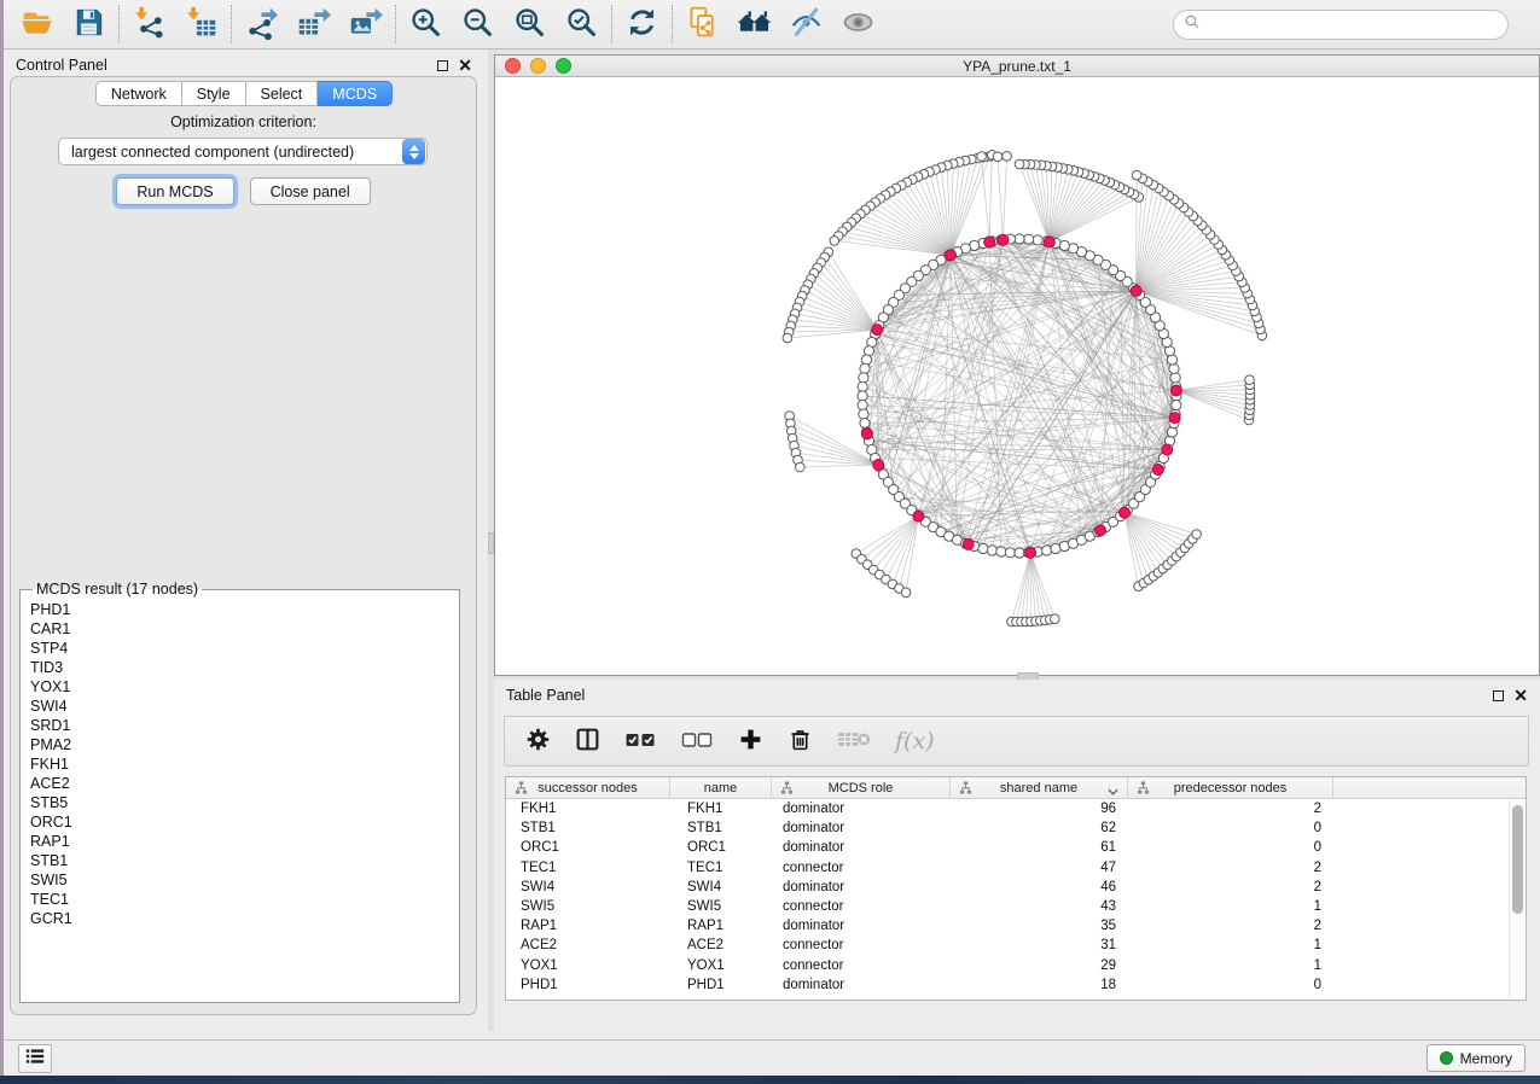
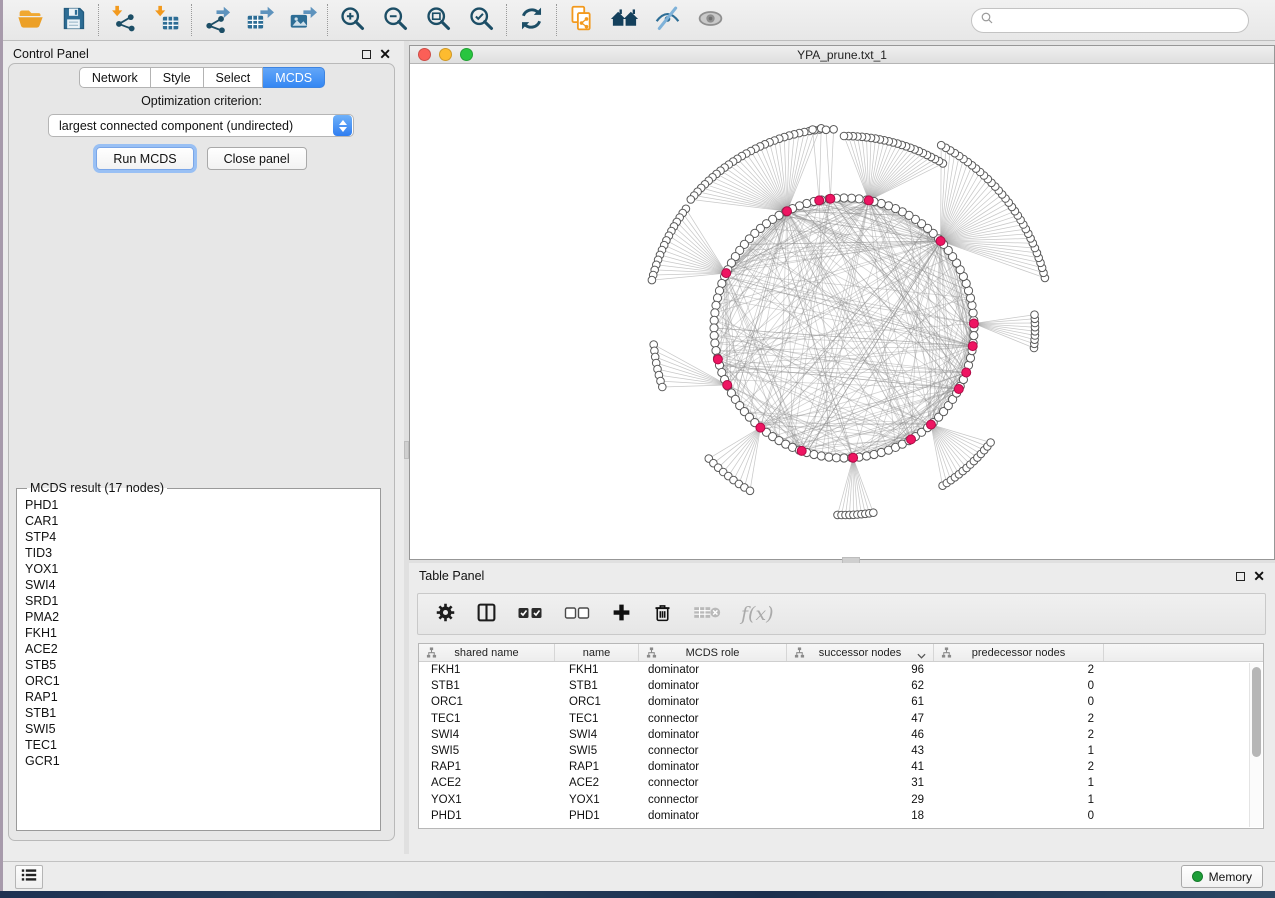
  Control Panel
  ✕
  Network
  Style
  Select
  MCDS
  Optimization criterion:
  largest connected component (undirected)
  Run MCDS
  Close panel
  MCDS result (17 nodes)
  PHD1
  CAR1
  STP4
  TID3
  YOX1
  SWI4
  SRD1
  PMA2
  FKH1
  ACE2
  STB5
  ORC1
  RAP1
  STB1
  SWI5
  TEC1
  GCR1
  YPA_prune.txt_1
  Table Panel
  ✕
  f(x)
- successor nodes
+ shared name
  name
  MCDS role
- shared name
+ successor nodes
  predecessor nodes
  FKH1
  FKH1
  dominator
  96
  2
  STB1
  STB1
  dominator
  62
  0
  ORC1
  ORC1
  dominator
  61
  0
  TEC1
  TEC1
  connector
  47
  2
  SWI4
  SWI4
  dominator
  46
  2
  SWI5
  SWI5
  connector
  43
  1
  RAP1
  RAP1
  dominator
- 35
+ 41
  2
  ACE2
  ACE2
  connector
  31
  1
  YOX1
  YOX1
  connector
  29
  1
  PHD1
  PHD1
  dominator
  18
  0
  Memory
